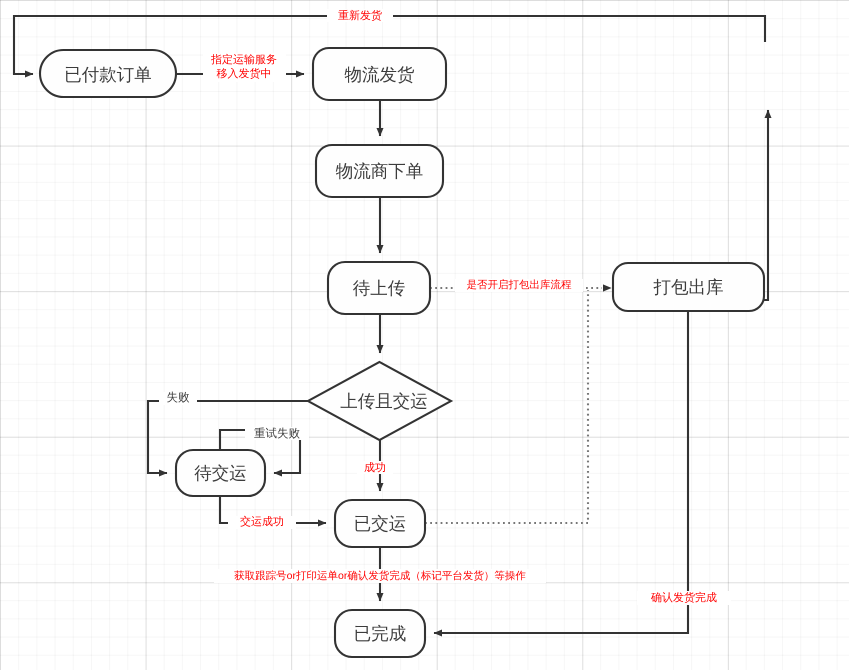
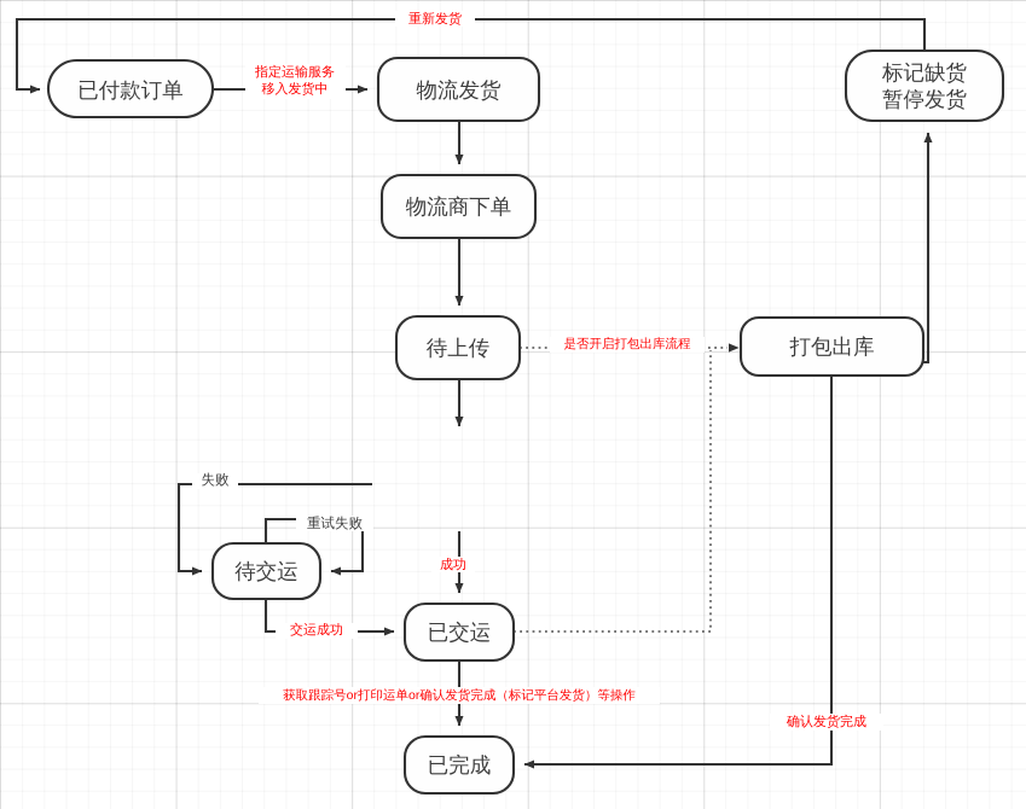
  已付款订单
  物流发货
+ 标记缺货
+ 暂停发货
  物流商下单
  待上传
  打包出库
- 上传且交运
  待交运
  已交运
  已完成
  重新发货
  指定运输服务
  移入发货中
  是否开启打包出库流程
  失败
  重试失败
  成功
  交运成功
  获取跟踪号or打印运单or确认发货完成（标记平台发货）等操作
  确认发货完成
